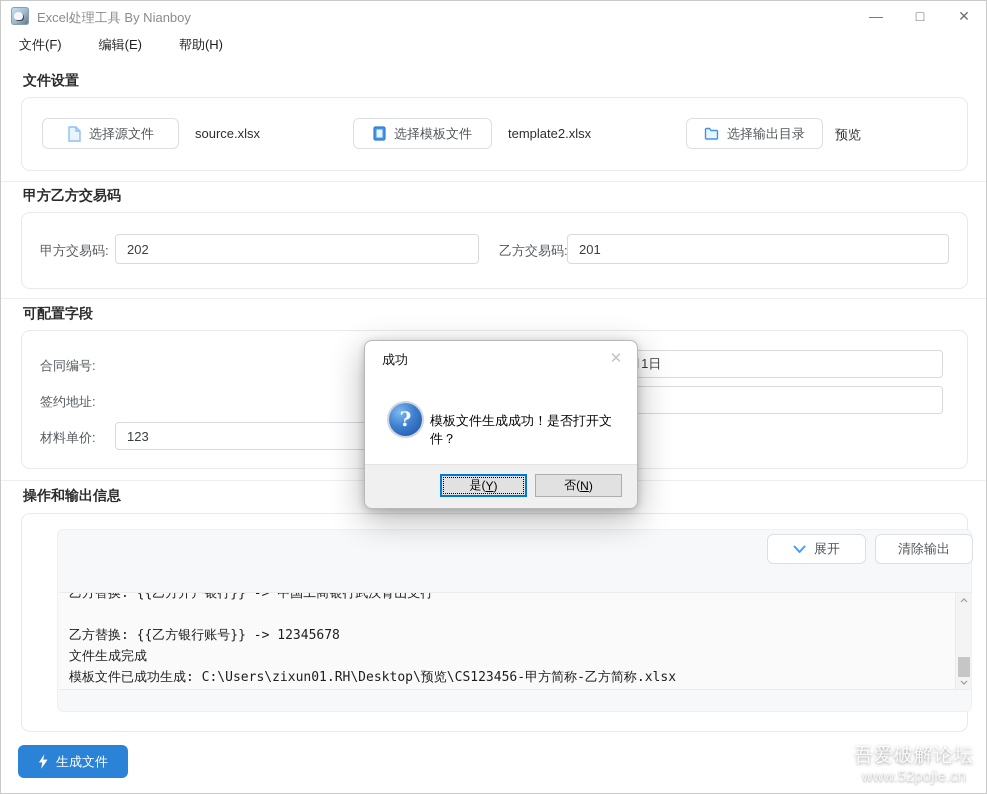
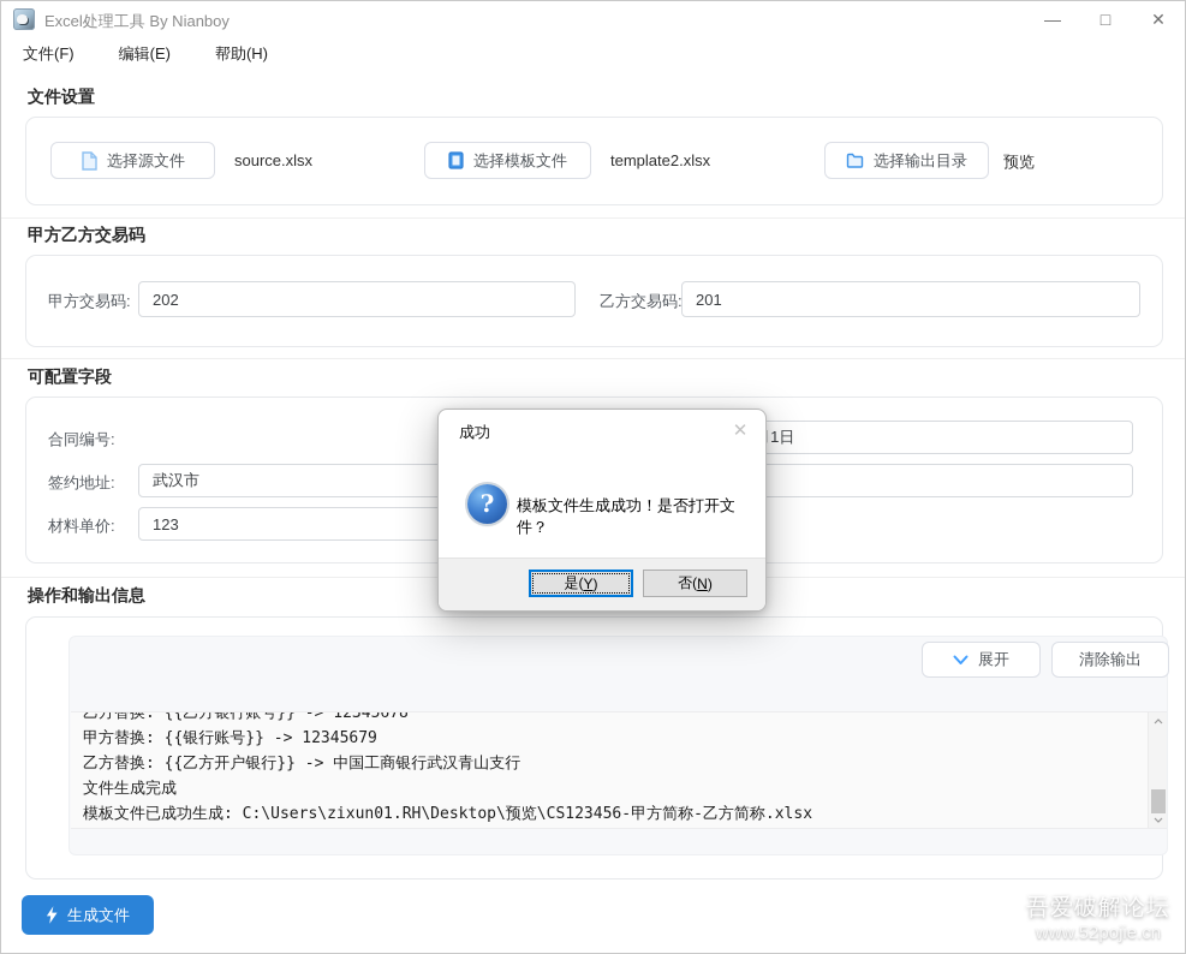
  Excel处理工具 By Nianboy
  —
  □
  ✕
  文件(F)
  编辑(E)
  帮助(H)
  文件设置
  选择源文件
  source.xlsx
  选择模板文件
  template2.xlsx
  选择输出目录
  预览
  甲方乙方交易码
  甲方交易码:
  202
  乙方交易码:
  201
  可配置字段
  合同编号:
  签约地址:
+ 武汉市
  材料单价:
  123
  操作和输出信息
  展开
  清除输出
- 乙方替换: {{乙方开户银行}} -> 中国工商银行武汉青山支行
+ 乙方替换: {{乙方银行账号}} -> 12345678
+ 甲方替换: {{银行账号}} -> 12345679
- 乙方替换: {{乙方银行账号}} -> 12345678
+ 乙方替换: {{乙方开户银行}} -> 中国工商银行武汉青山支行
  文件生成完成
  模板文件已成功生成: C:\Users\zixun01.RH\Desktop\预览\CS123456-甲方简称-乙方简称.xlsx
  生成文件
  吾爱破解论坛
  www.52pojie.cn
  成功
  ✕
  ?
  模板文件生成成功！是否打开文件？
  是(
  Y
  )
  否(
  N
  )
